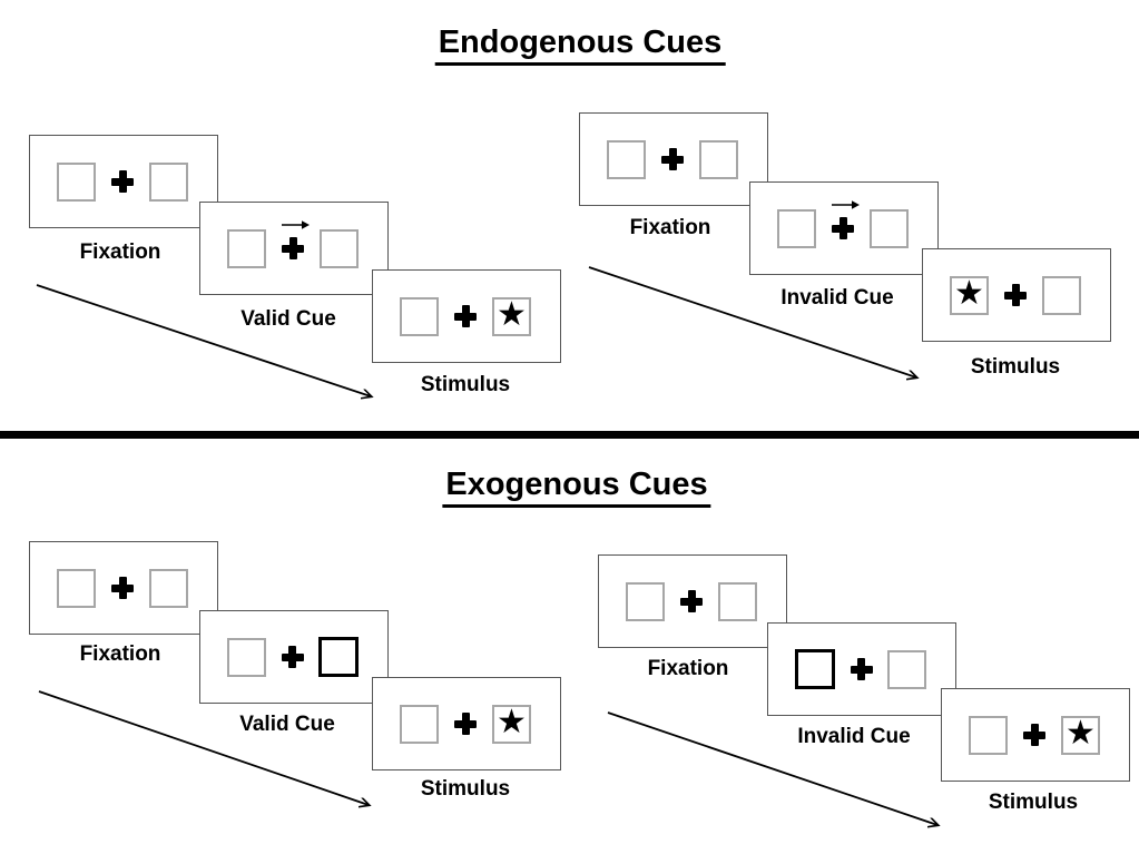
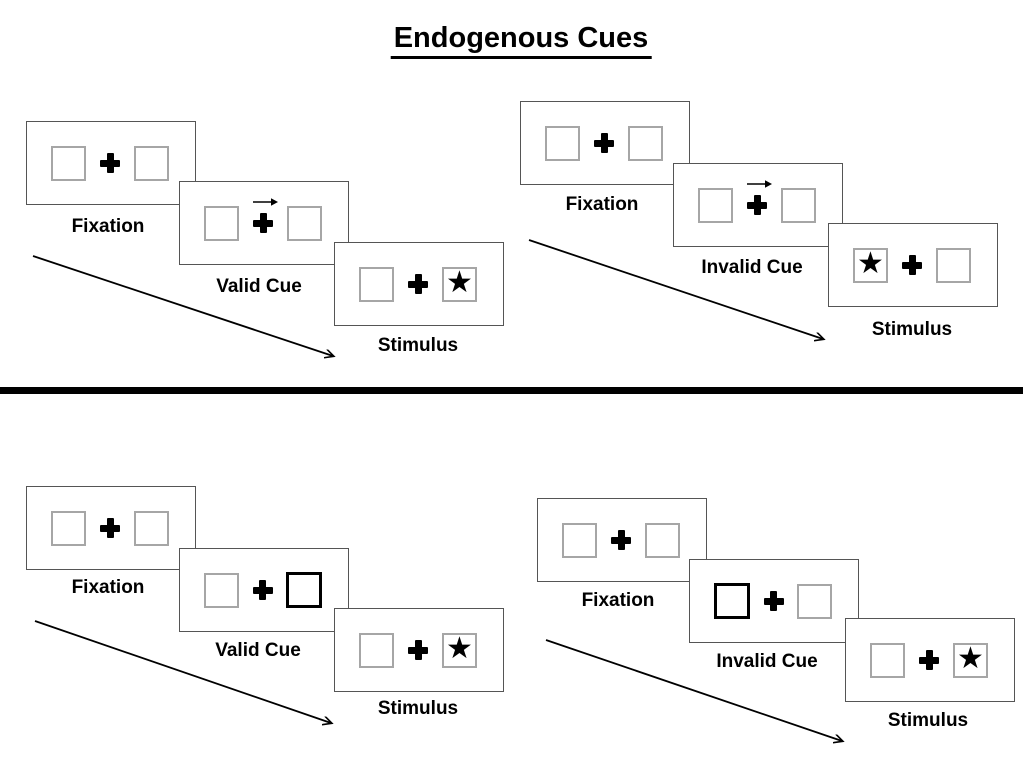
  Endogenous Cues
  Fixation
  Valid Cue
  ★
  Stimulus
  Fixation
  Invalid Cue
  ★
  Stimulus
- Exogenous Cues
  Fixation
  Valid Cue
  ★
  Stimulus
  Fixation
  Invalid Cue
  ★
  Stimulus
